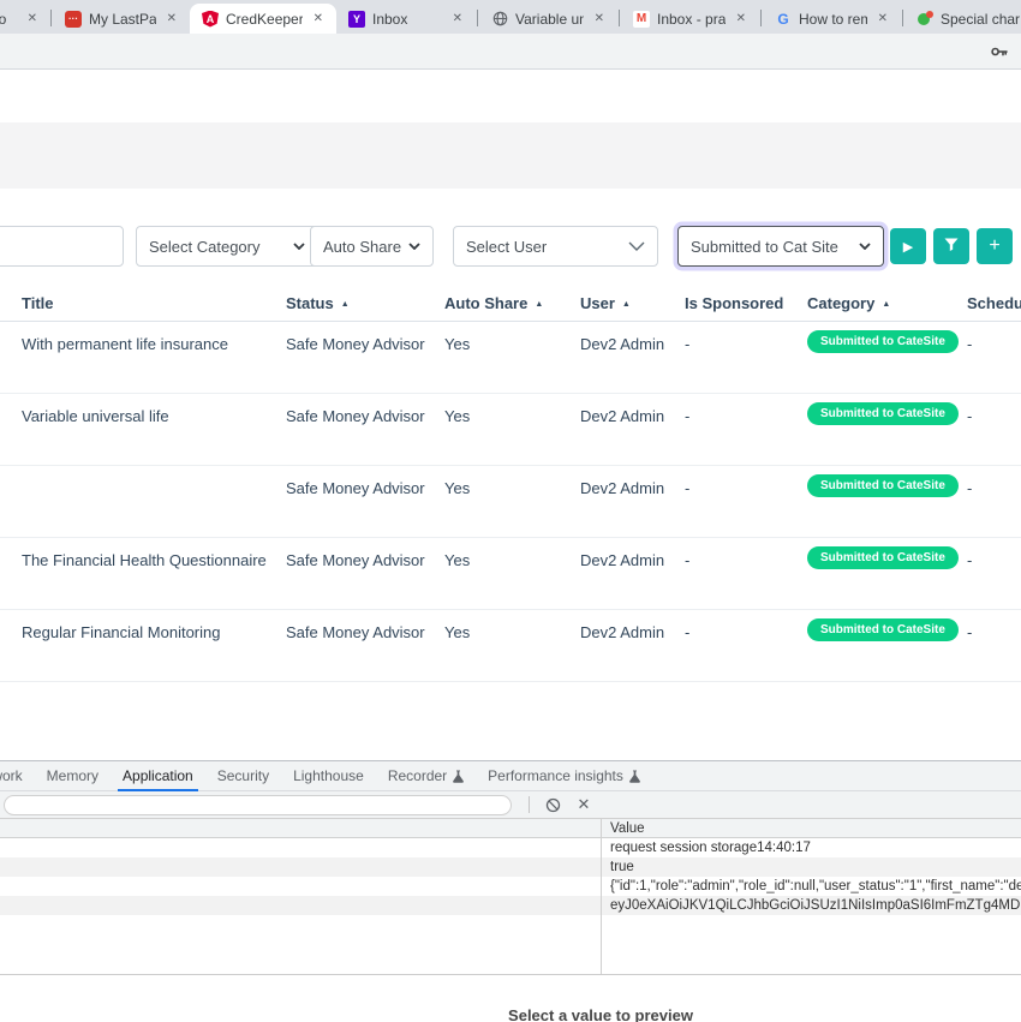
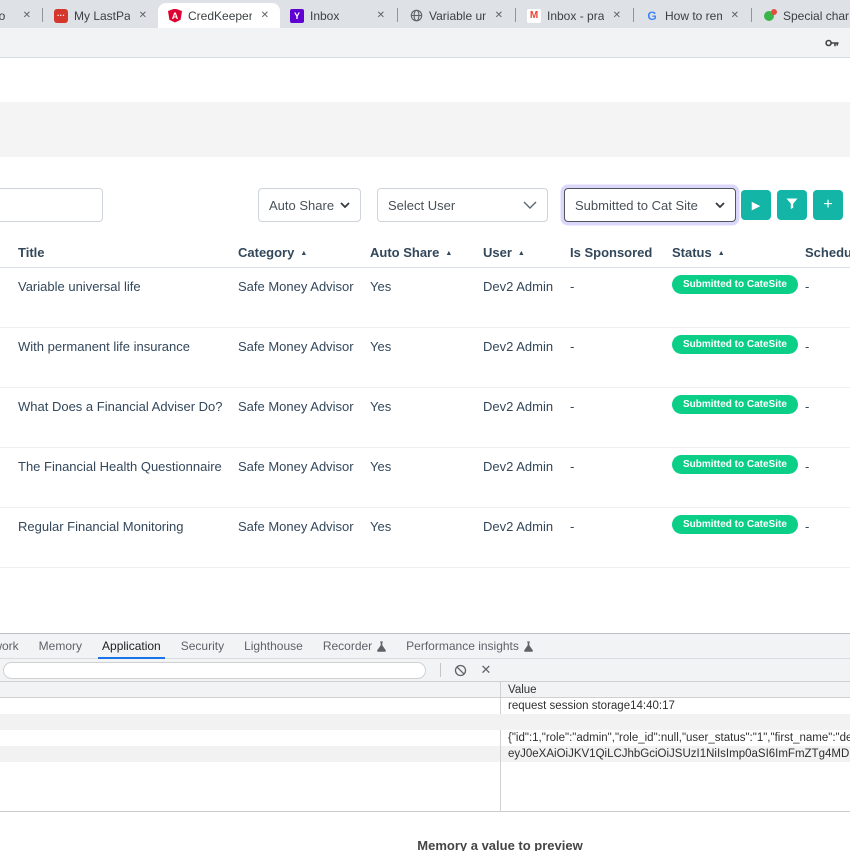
  ✕
  ···
  My LastPa
  ✕
  A
  CredKeeper
  ✕
  Y
  Inbox
  ✕
  Variable un
  ✕
  M
  Inbox - pra
  ✕
  G
  How to rem
  ✕
  Special char
- Select Category
  Auto Share
  Select User
  Submitted to Cat Site
  ▶
  +
  Title
- Status
+ Category
  Auto Share
  User
  Is Sponsored
- Category
+ Status
  Schedu
- With permanent life insurance
+ Variable universal life
  Safe Money Advisor
  Yes
  Dev2 Admin
  -
  Submitted to CateSite
  -
- Variable universal life
+ With permanent life insurance
  Safe Money Advisor
  Yes
  Dev2 Admin
  -
  Submitted to CateSite
  -
+ What Does a Financial Adviser Do?
  Safe Money Advisor
  Yes
  Dev2 Admin
  -
  Submitted to CateSite
  -
  The Financial Health Questionnaire
  Safe Money Advisor
  Yes
  Dev2 Admin
  -
  Submitted to CateSite
  -
  Regular Financial Monitoring
  Safe Money Advisor
  Yes
  Dev2 Admin
  -
  Submitted to CateSite
  -
  Memory
  Application
  Security
  Lighthouse
  Recorder
  Performance insights
  ✕
  Value
  request session storage14:40:17
- true
  {"id":1,"role":"admin","role_id":null,"user_status":"1","first_name":"de
  eyJ0eXAiOiJKV1QiLCJhbGciOiJSUzI1NiIsImp0aSI6ImFmZTg4MD
- Select a value to preview
+ Memory a value to preview
